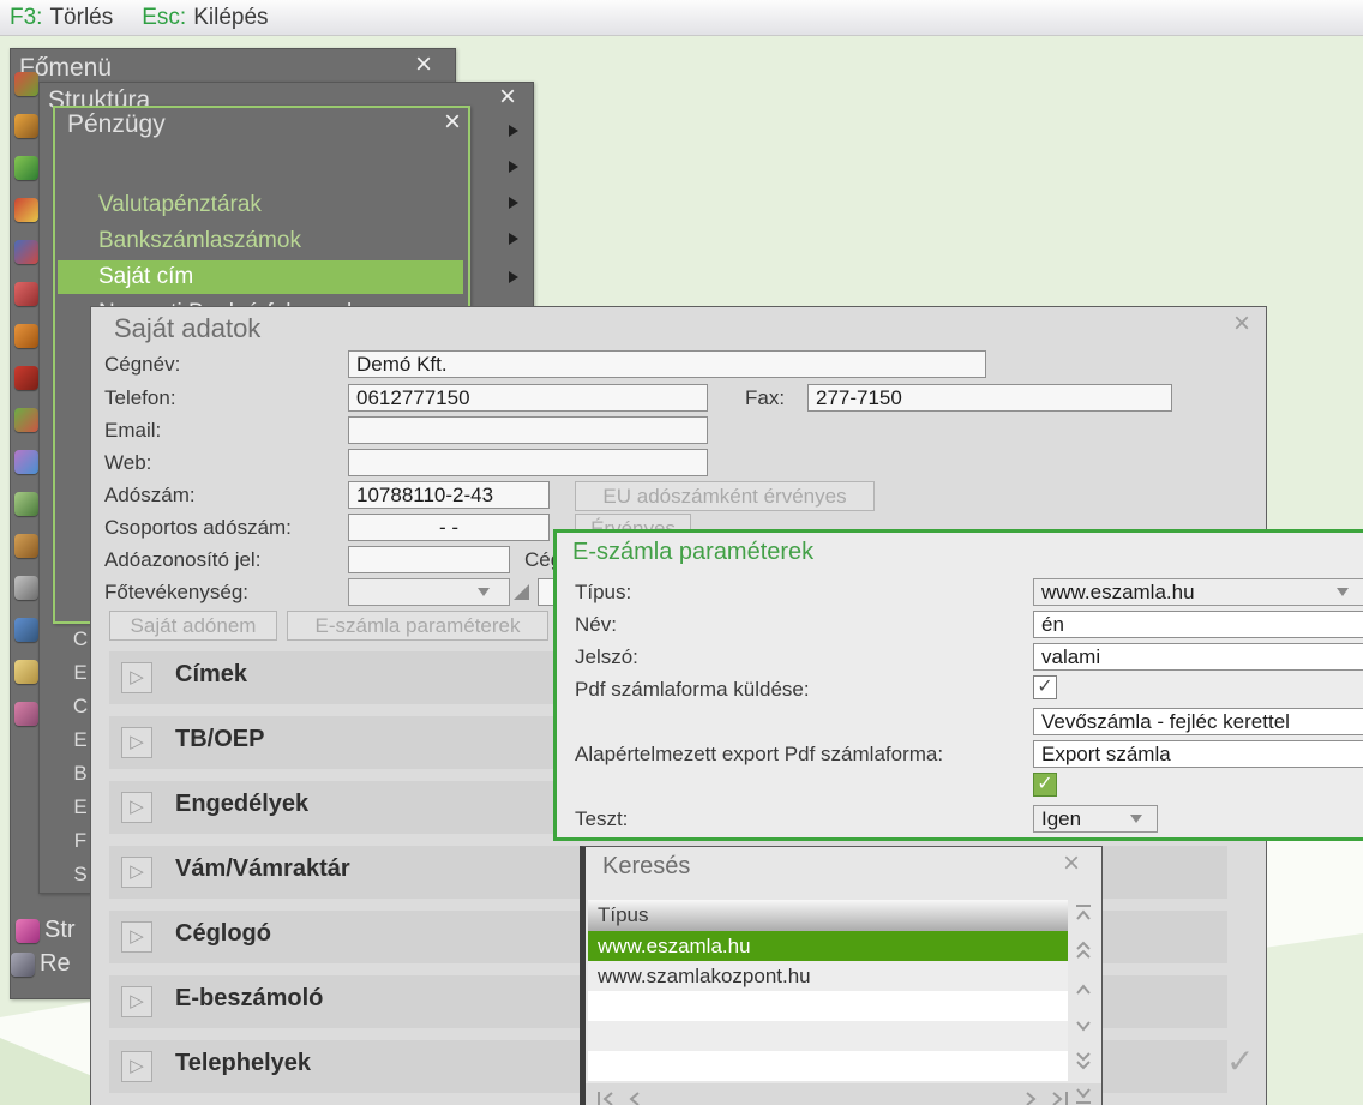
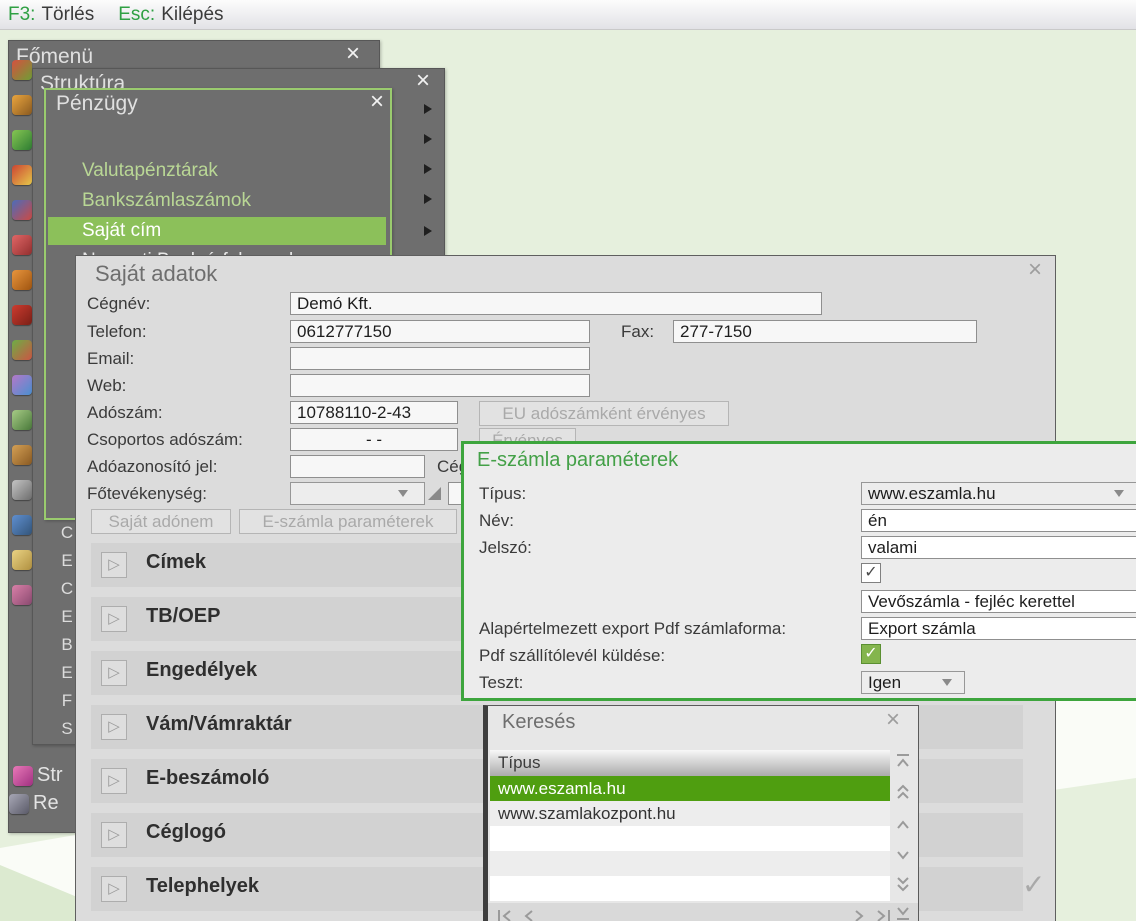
  F3:
  Törlés
  Esc:
  Kilépés
  Főmenü
  ×
  Str
  Re
  Struktúra
  ×
  C
  E
  C
  E
  B
  E
  F
  S
  Pénzügy
  ×
  Valutapénztárak
  Bankszámlaszámok
  Saját cím
  Saját adatok
  ×
  Cégnév:
  Demó Kft.
  Telefon:
  0612777150
  Fax:
  277-7150
  Email:
  Web:
  Adószám:
  10788110-2-43
  EU adószámként érvényes
  Csoportos adószám:
  - -
  Adóazonosító jel:
  Főtevékenység:
  Saját adónem
  E-számla paraméterek
  ▷
  Címek
  ▷
  TB/OEP
  ▷
  Engedélyek
  ▷
  Vám/Vámraktár
  ▷
- Céglogó
+ E-beszámoló
  ▷
- E-beszámoló
+ Céglogó
  ▷
  Telephelyek
  ✓
  E-számla paraméterek
  Típus:
  www.eszamla.hu
  Név:
  én
  Jelszó:
  valami
- Pdf számlaforma küldése:
  ✓
  Vevőszámla - fejléc kerettel
  Alapértelmezett export Pdf számlaforma:
  Export számla
+ Pdf szállítólevél küldése:
  ✓
  Teszt:
  Igen
  Keresés
  ×
  Típus
  www.eszamla.hu
  www.szamlakozpont.hu
